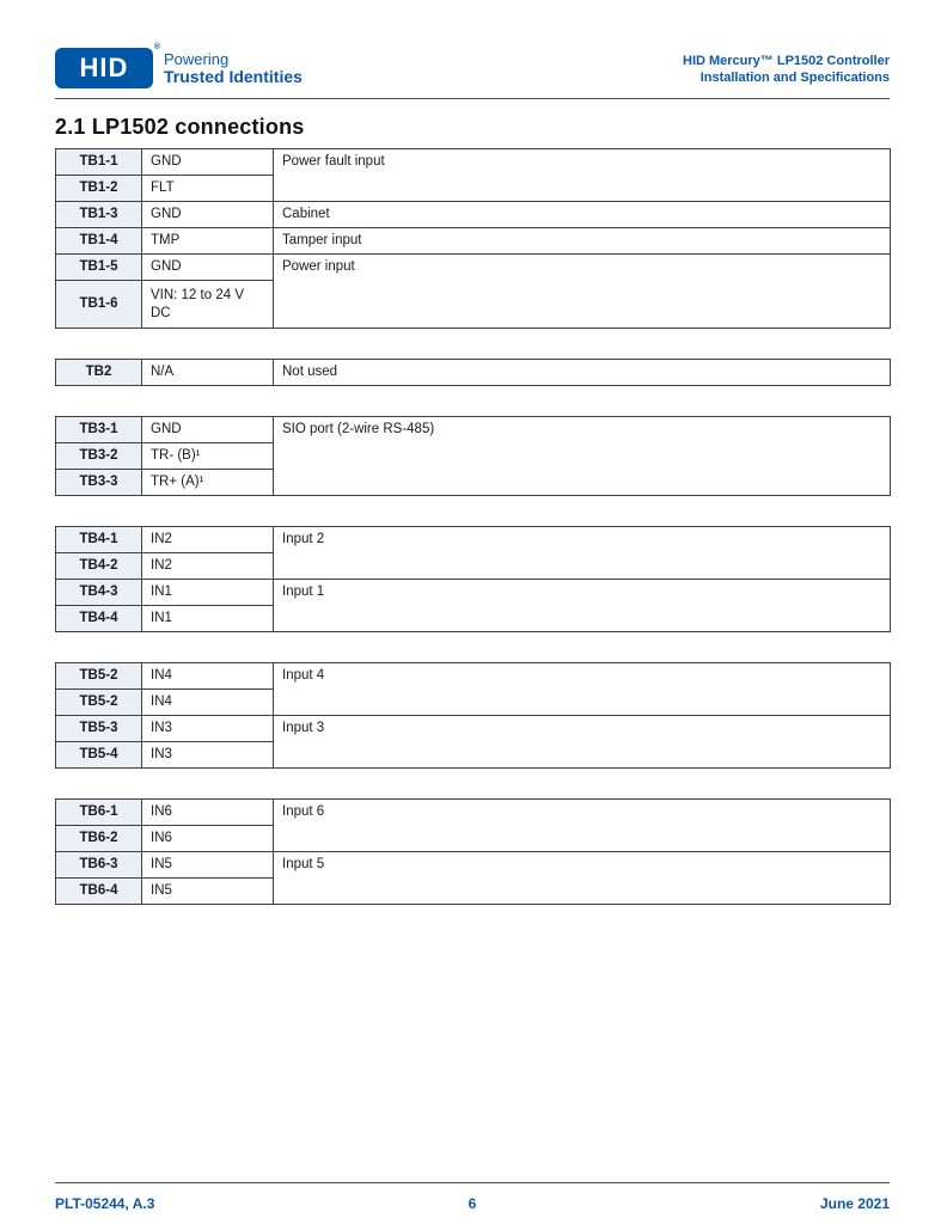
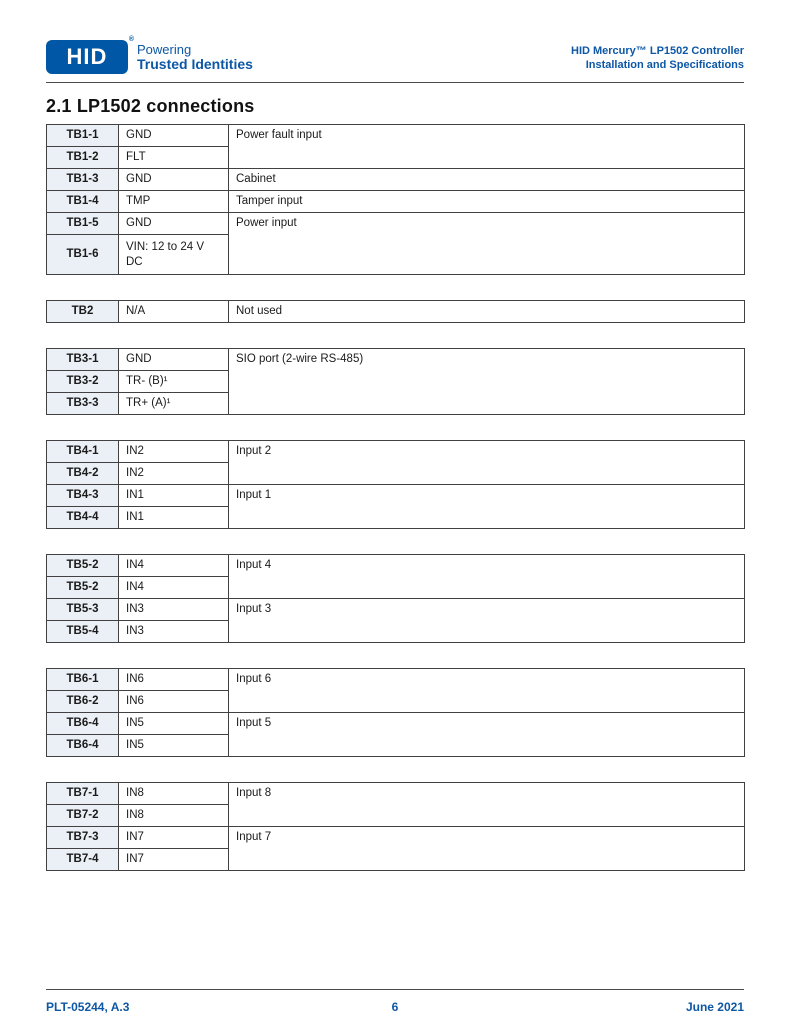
  HID
  Powering
  Trusted Identities
  HID Mercury™ LP1502 Controller
  Installation and Specifications
  2.1 LP1502 connections
  TB1-1	GND	Power fault input
  TB1-2	FLT
  TB1-3	GND	Cabinet
  TB1-4	TMP	Tamper input
  TB1-5	GND	Power input
  TB1-6	VIN: 12 to 24 V DC
  TB2	N/A	Not used
  TB3-1	GND	SIO port (2-wire RS-485)
  TB3-2	TR- (B)¹
  TB3-3	TR+ (A)¹
  TB4-1	IN2	Input 2
  TB4-2	IN2
  TB4-3	IN1	Input 1
  TB4-4	IN1
  TB5-2	IN4	Input 4
  TB5-2	IN4
  TB5-3	IN3	Input 3
  TB5-4	IN3
  TB6-1	IN6	Input 6
  TB6-2	IN6
- TB6-3	IN5	Input 5
+ TB6-4	IN5	Input 5
  TB6-4	IN5
+ TB7-1	IN8	Input 8
+ TB7-2	IN8
+ TB7-3	IN7	Input 7
+ TB7-4	IN7
  PLT-05244, A.3
  6
  June 2021
